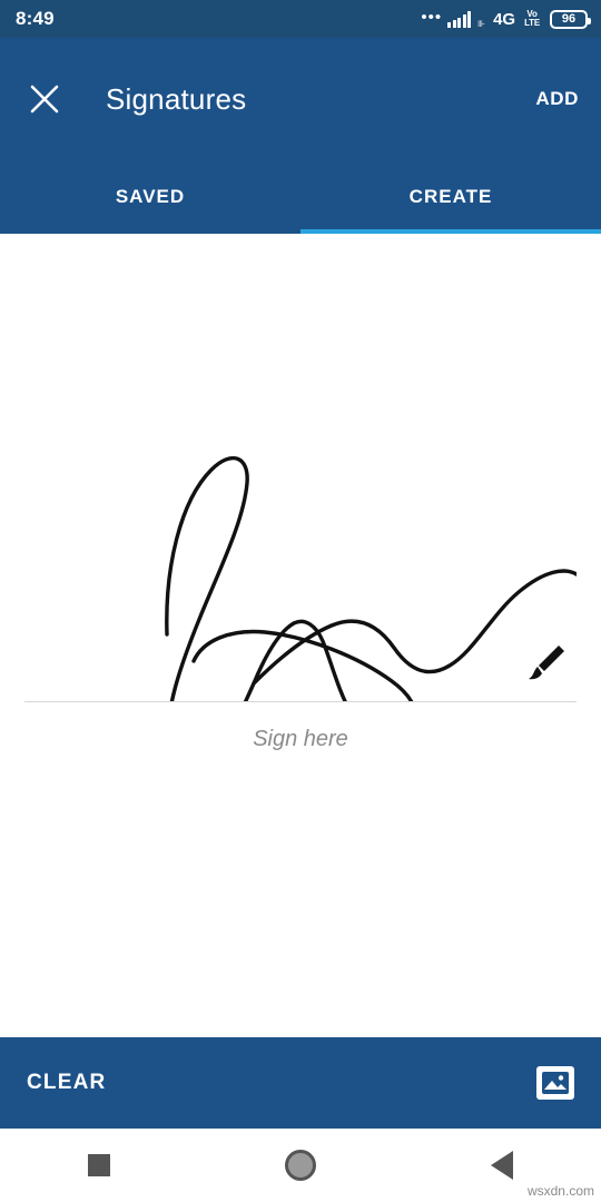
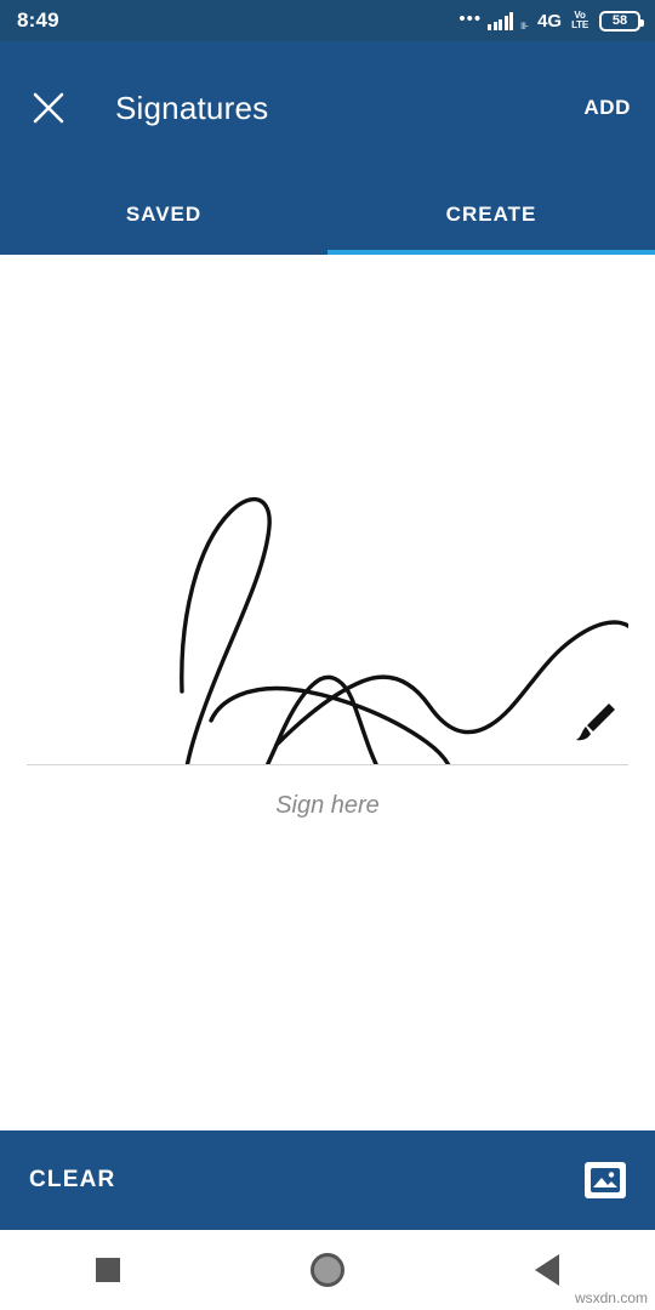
  8:49
  •••
  ⊪
  4G
  Vo
  LTE
- 96
+ 58
  Signatures
  ADD
  SAVED
  CREATE
  Sign here
  CLEAR
  wsxdn.com
